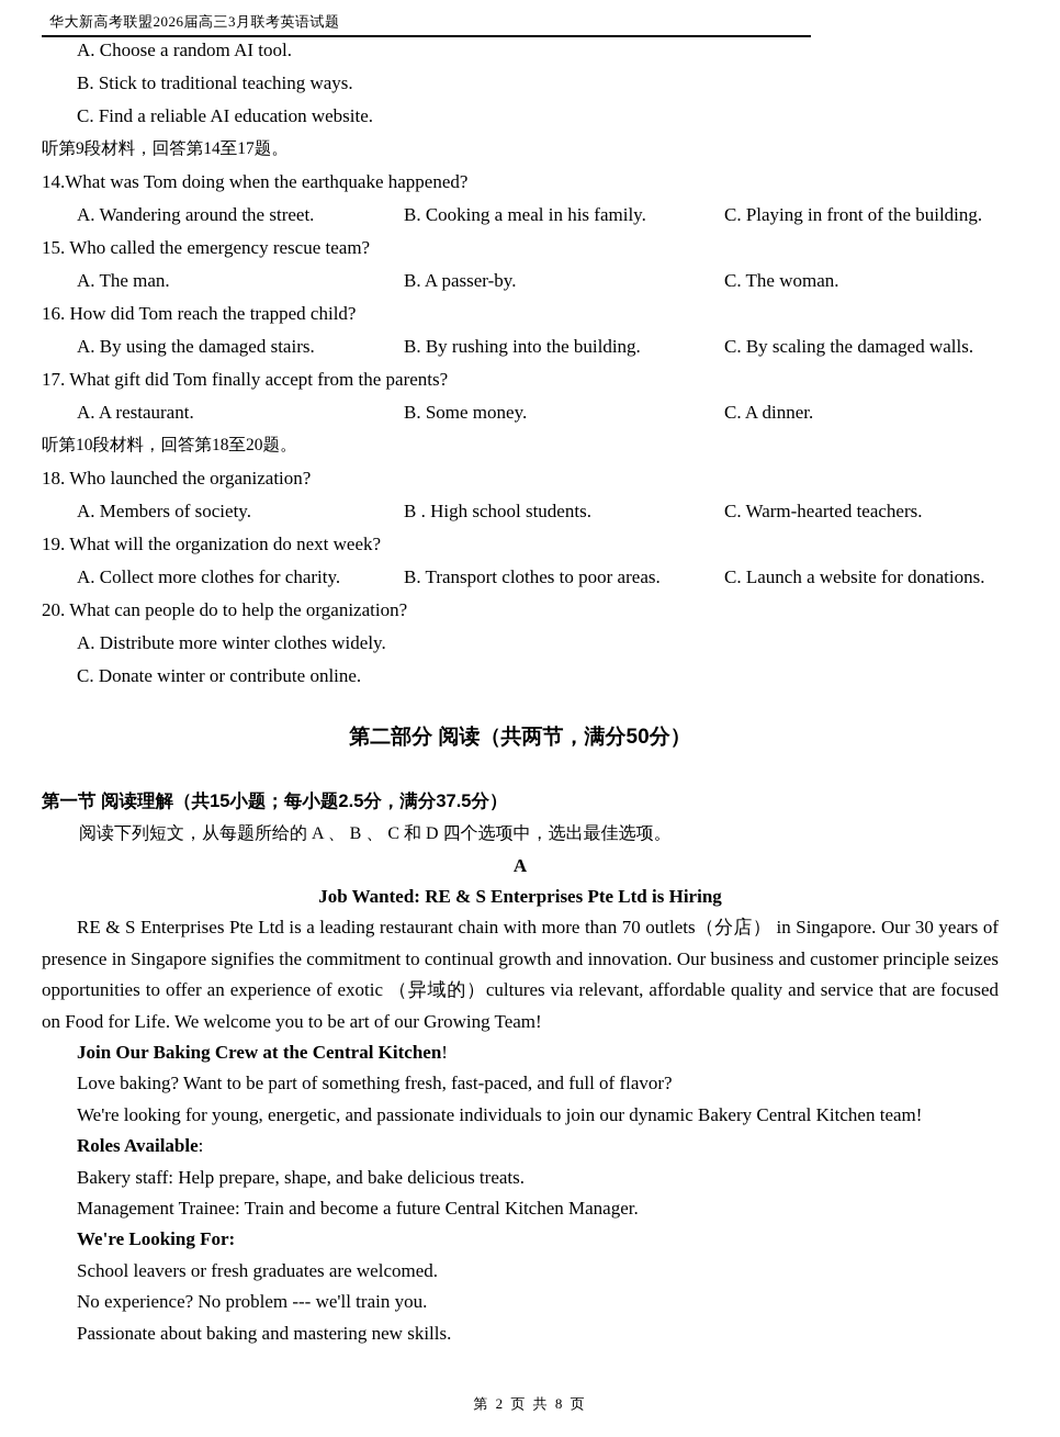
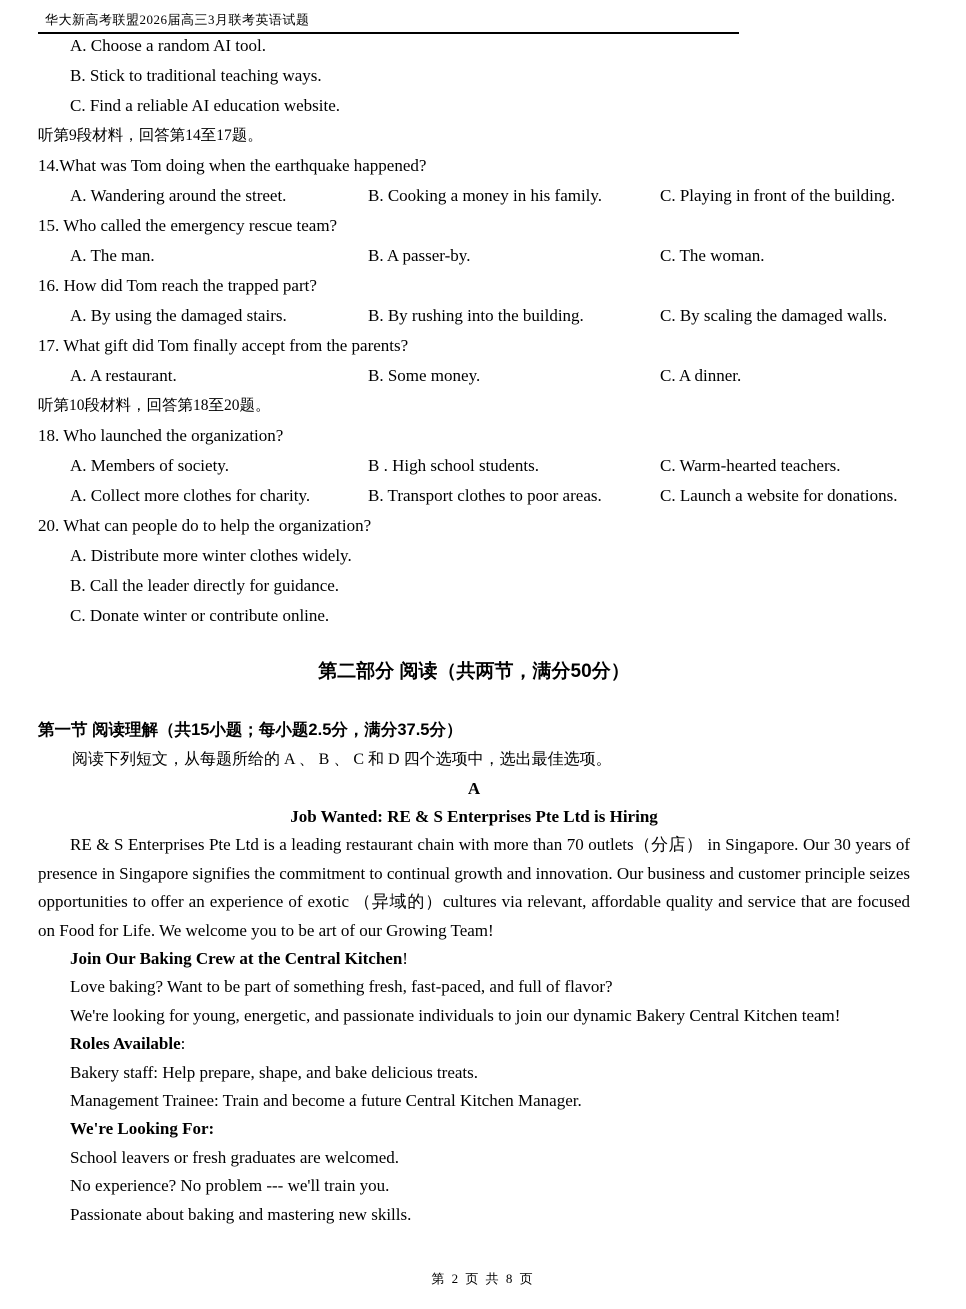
  华大新高考联盟2026届高三3月联考英语试题
  A. Choose a random AI tool.
  B. Stick to traditional teaching ways.
  C. Find a reliable AI education website.
  听第9段材料，回答第14至17题。
  14.What was Tom doing when the earthquake happened?
  A. Wandering around the street.
- B. Cooking a meal in his family.
+ B. Cooking a money in his family.
  C. Playing in front of the building.
  15. Who called the emergency rescue team?
  A. The man.
  B. A passer-by.
  C. The woman.
- 16. How did Tom reach the trapped child?
+ 16. How did Tom reach the trapped part?
  A. By using the damaged stairs.
  B. By rushing into the building.
  C. By scaling the damaged walls.
  17. What gift did Tom finally accept from the parents?
  A. A restaurant.
  B. Some money.
  C. A dinner.
  听第10段材料，回答第18至20题。
  18. Who launched the organization?
  A. Members of society.
  B . High school students.
  C. Warm-hearted teachers.
- 19. What will the organization do next week?
  A. Collect more clothes for charity.
  B. Transport clothes to poor areas.
  C. Launch a website for donations.
  20. What can people do to help the organization?
  A. Distribute more winter clothes widely.
+ B. Call the leader directly for guidance.
  C. Donate winter or contribute online.
  第二部分 阅读（共两节，满分50分）
  第一节 阅读理解（共15小题；每小题2.5分，满分37.5分）
  阅读下列短文，从每题所给的 A 、 B 、 C 和 D 四个选项中，选出最佳选项。
  A
  Job Wanted: RE & S Enterprises Pte Ltd is Hiring
  RE & S Enterprises Pte Ltd is a leading restaurant chain with more than 70 outlets（分店） in Singapore. Our 30 years of presence in Singapore signifies the commitment to continual growth and innovation. Our business and customer principle seizes opportunities to offer an experience of exotic （异域的）cultures via relevant, affordable quality and service that are focused on Food for Life. We welcome you to be art of our Growing Team!
  Join Our Baking Crew at the Central Kitchen!
  Love baking? Want to be part of something fresh, fast-paced, and full of flavor?
  We're looking for young, energetic, and passionate individuals to join our dynamic Bakery Central Kitchen team!
  Roles Available:
  Bakery staff: Help prepare, shape, and bake delicious treats.
  Management Trainee: Train and become a future Central Kitchen Manager.
  We're Looking For:
  School leavers or fresh graduates are welcomed.
  No experience? No problem --- we'll train you.
  Passionate about baking and mastering new skills.
  第 2 页 共 8 页
